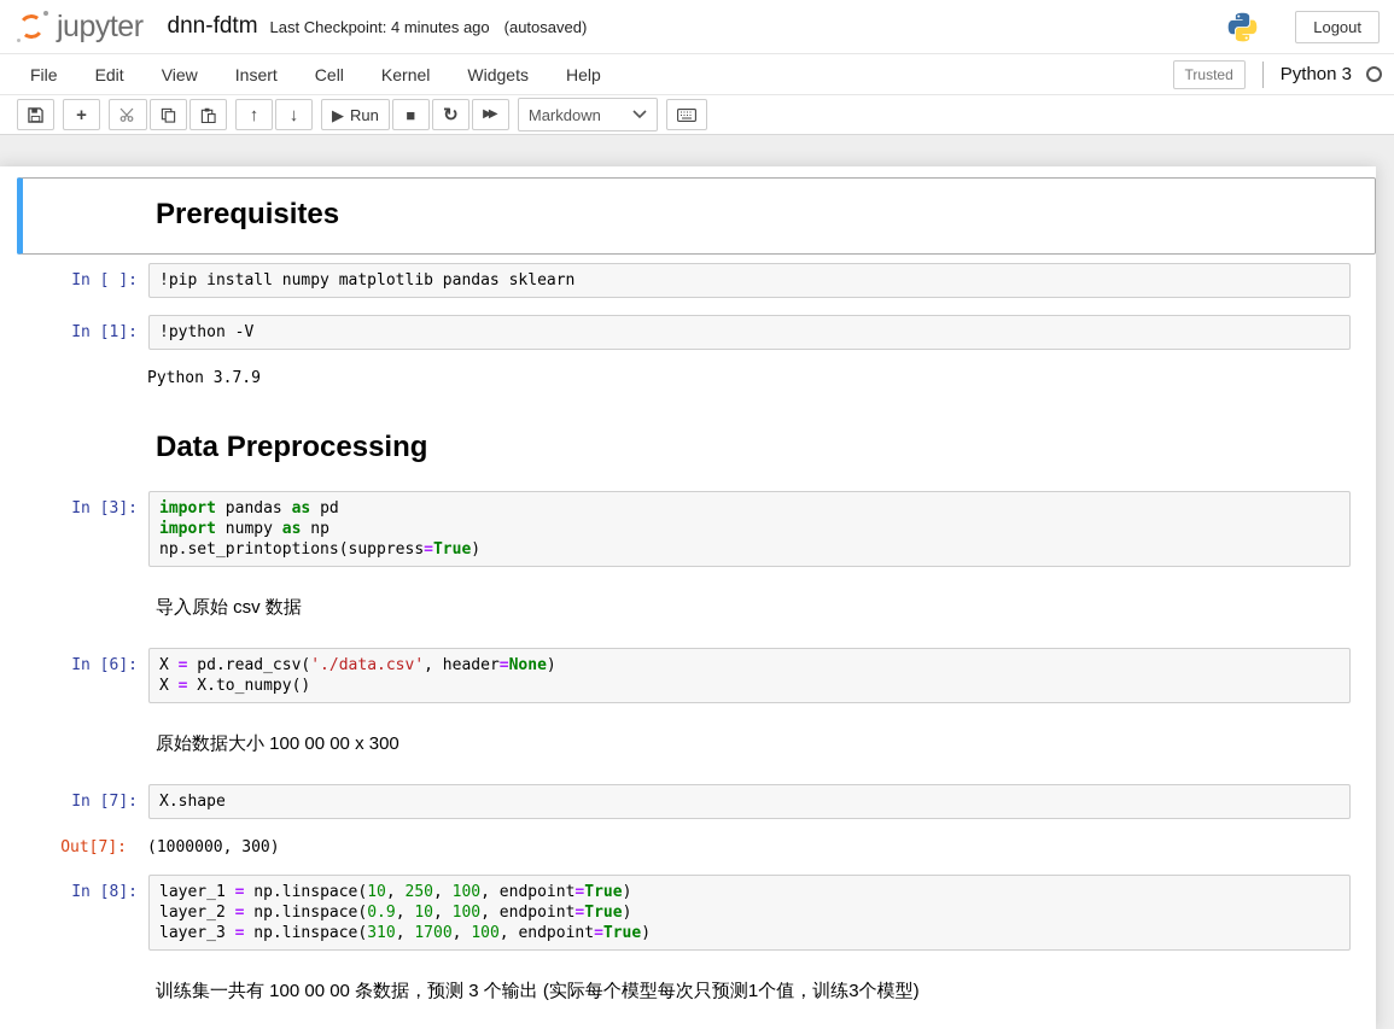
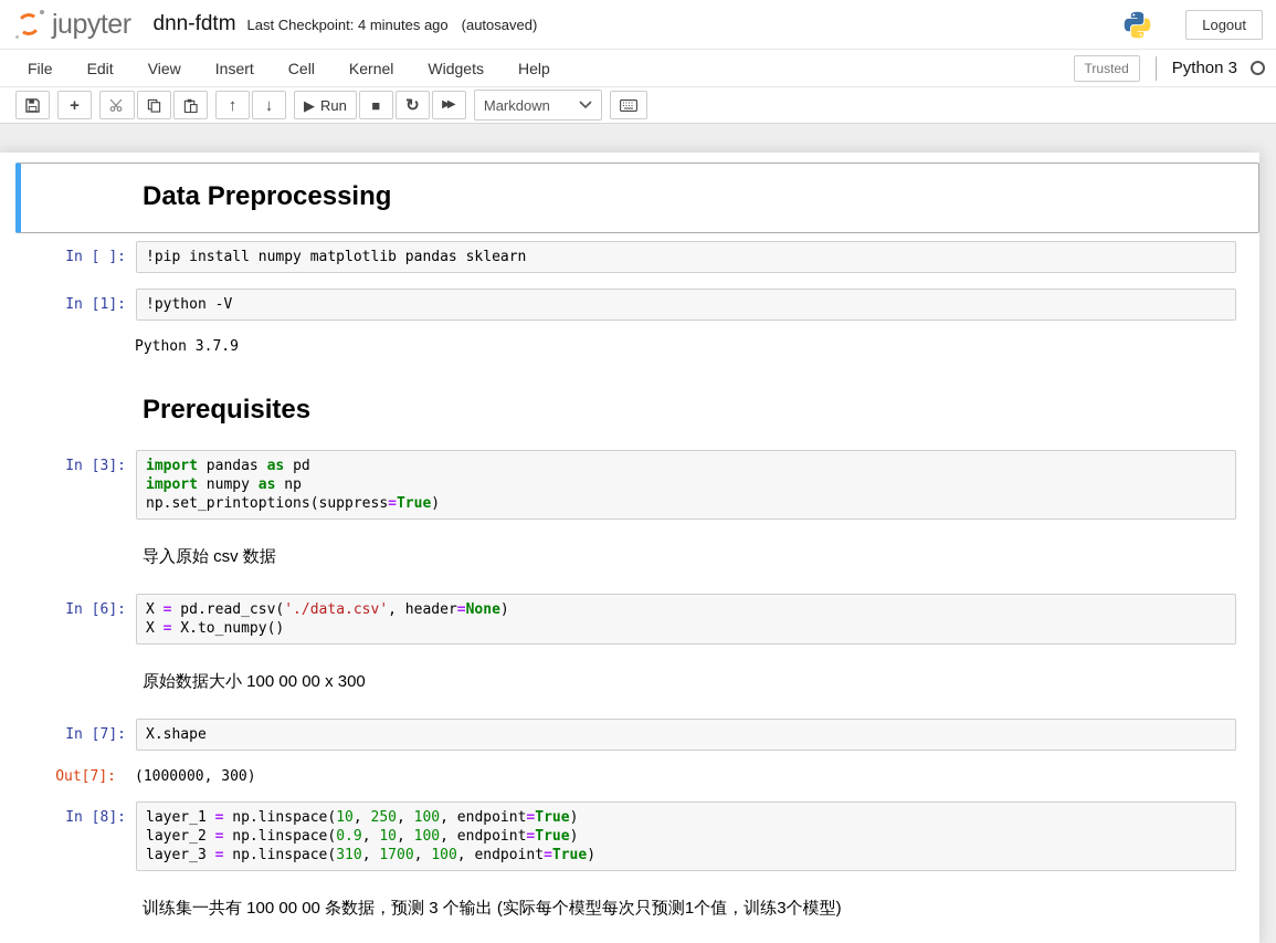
  jupyter
  dnn-fdtm
  Last Checkpoint: 4 minutes ago
  (autosaved)
  Logout
  File
  Edit
  View
  Insert
  Cell
  Kernel
  Widgets
  Help
  Trusted
  Python 3
  +
  ↑
  ↓
  ▶
  Run
  ■
  ↻
  ▶▶
  Markdown
- Prerequisites
+ Data Preprocessing
  In [ ]:
  !pip install numpy matplotlib pandas sklearn
  In [1]:
  !python -V
  Python 3.7.9
- Data Preprocessing
+ Prerequisites
  In [3]:
  import pandas as pd
  import numpy as np
  np.set_printoptions(suppress=True)
  导入原始 csv 数据
  In [6]:
  X = pd.read_csv('./data.csv', header=None)
  X = X.to_numpy()
  原始数据大小 100 00 00 x 300
  In [7]:
  X.shape
  Out[7]:
  (1000000, 300)
  In [8]:
  layer_1 = np.linspace(10, 250, 100, endpoint=True)
  layer_2 = np.linspace(0.9, 10, 100, endpoint=True)
  layer_3 = np.linspace(310, 1700, 100, endpoint=True)
  训练集一共有 100 00 00 条数据，预测 3 个输出 (实际每个模型每次只预测1个值，训练3个模型)
